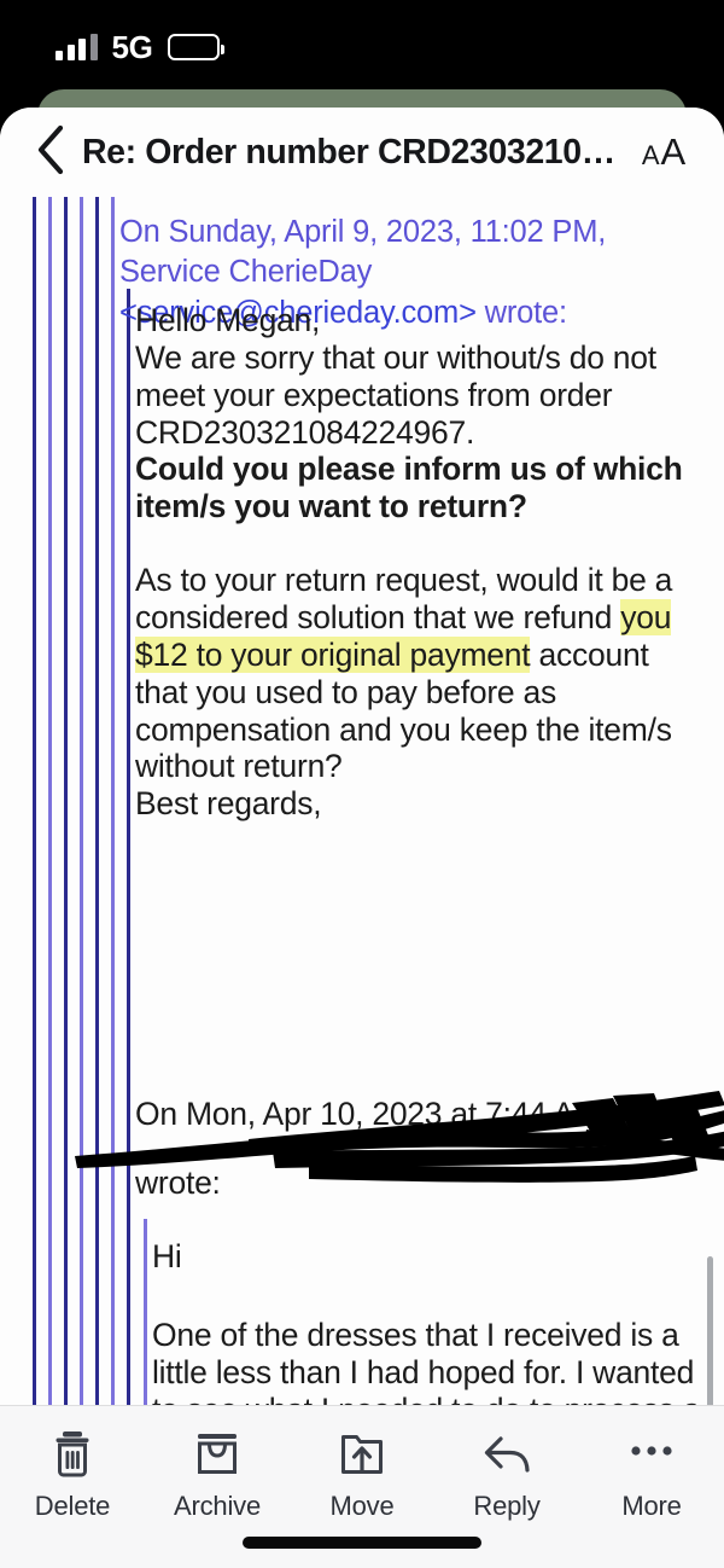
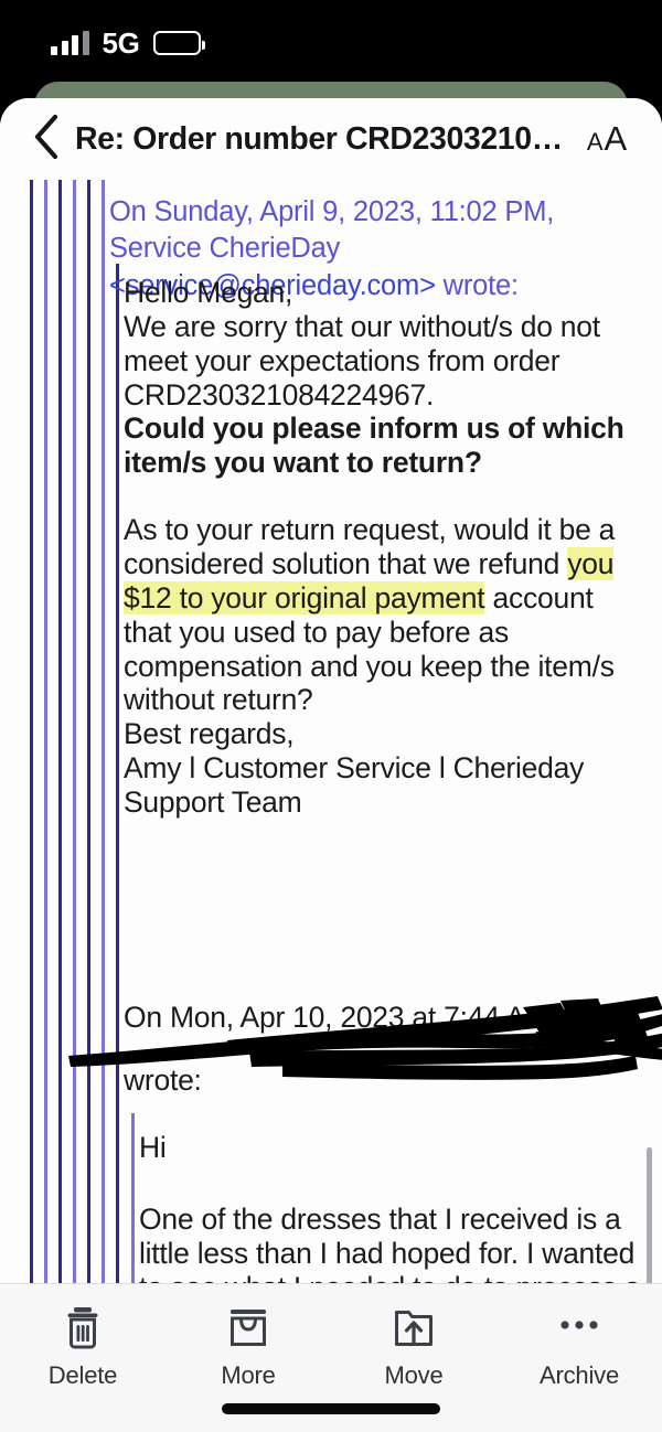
  5G
  Re: Order number CRD23032108…
  A
  A
  On Sunday, April 9, 2023, 11:02 PM, Service CherieDay <service@cherieday.com> wrote:
  Hello Megan,
  We are sorry that our without/s do not
  meet your expectations from order
  CRD230321084224967.
  Could you please inform us of which item/s you want to return?
  As to your return request, would it be a considered solution that we refund you $12 to your original payment account that you used to pay before as compensation and you keep the item/s without return?
  Best regards,
+ Amy l Customer Service l Cherieday
+ Support Team
  On Mon, Apr 10, 2023 at 7:44
  wrote:
  Hi
  Delete
- Archive
+ More
  Move
- Reply
- More
+ Archive
